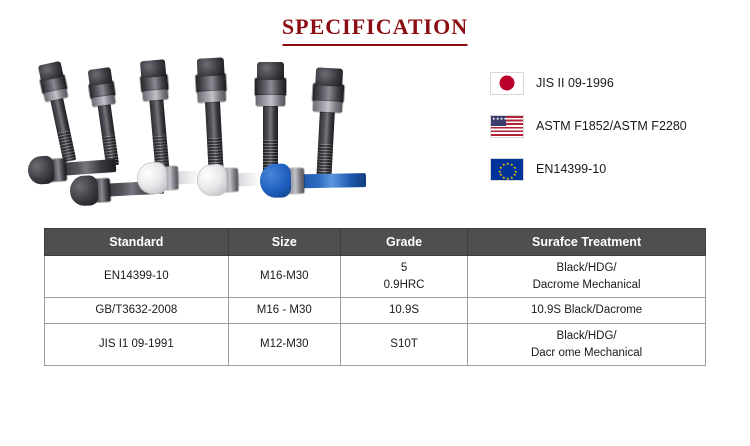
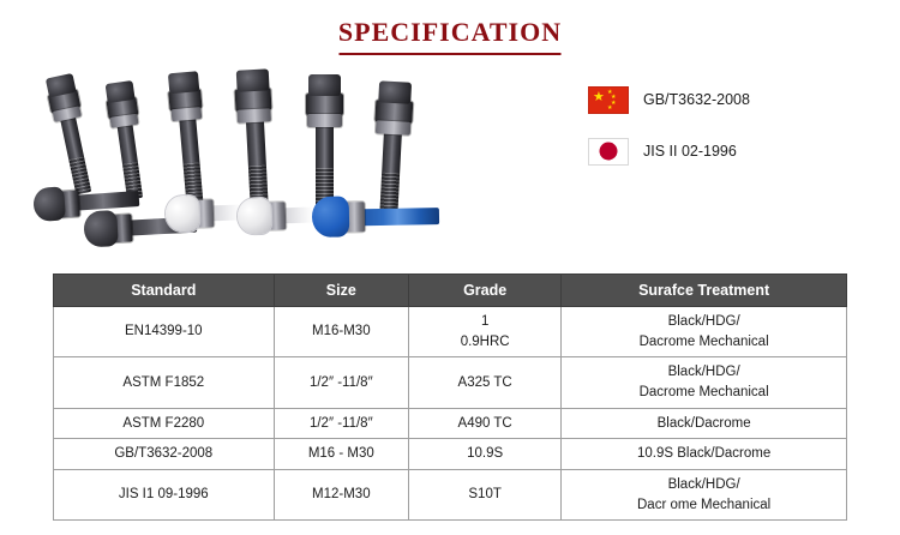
  SPECIFICATION
+ ★
+ GB/T3632-2008
- JIS II 09-1996
+ JIS II 02-1996
- ASTM F1852/ASTM F2280
- EN14399-10
  Standard	Size	Grade	Surafce Treatment
- EN14399-10	M16-M30	5 0.9HRC	Black/HDG/ Dacrome Mechanical
+ EN14399-10	M16-M30	1 0.9HRC	Black/HDG/ Dacrome Mechanical
+ ASTM F1852	1/2″ -11/8″	A325 TC	Black/HDG/ Dacrome Mechanical
+ ASTM F2280	1/2″ -11/8″	A490 TC	Black/Dacrome
  GB/T3632-2008	M16 - M30	10.9S	10.9S Black/Dacrome
- JIS I1 09-1991	M12-M30	S10T	Black/HDG/ Dacr ome Mechanical
+ JIS I1 09-1996	M12-M30	S10T	Black/HDG/ Dacr ome Mechanical
